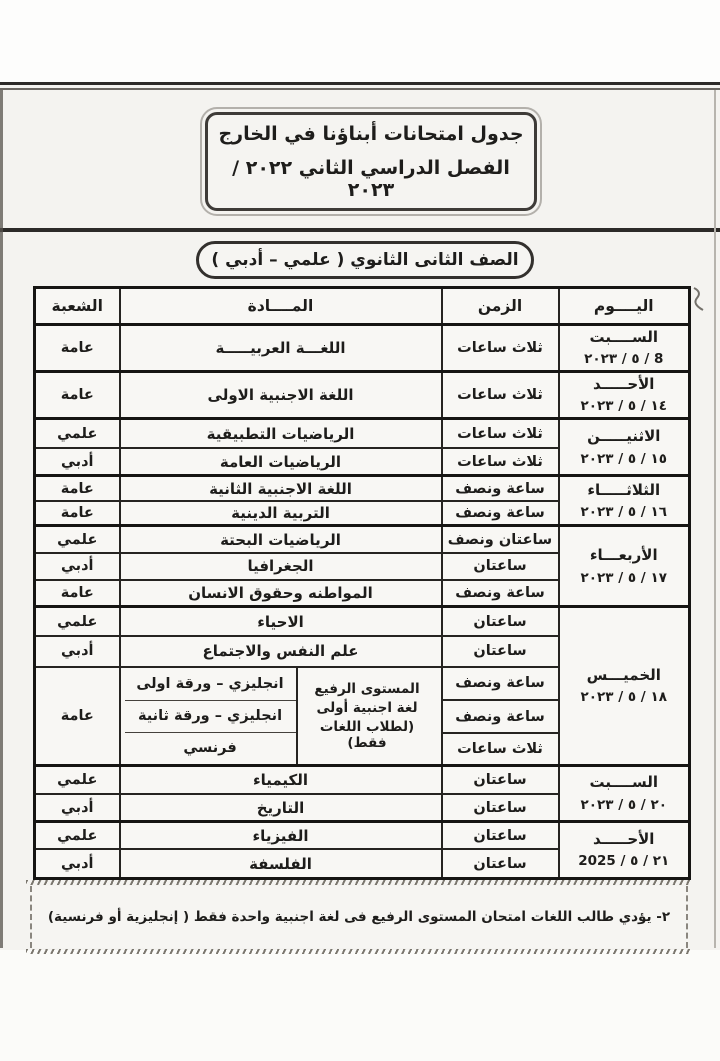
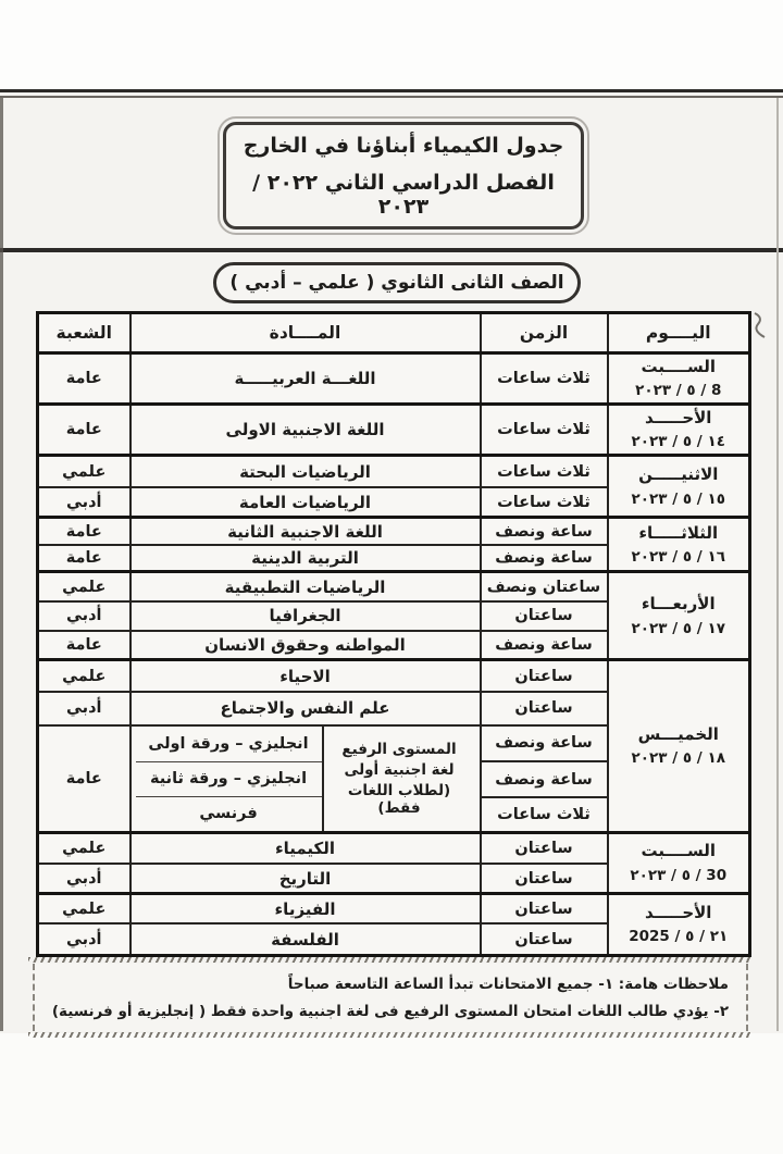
- جدول امتحانات أبناؤنا في الخارج
+ جدول الكيمياء أبناؤنا في الخارج
  الفصل الدراسي الثاني ٢٠٢٢ / ٢٠٢٣
  الصف الثانى الثانوي ( علمي – أدبي )
  اليــــوم	الزمن	المــــادة	الشعبة
  الســــبت 8 / ٥ / ٢٠٢٣	ثلاث ساعات	اللغـــة العربيـــــة	عامة
  الأحـــــد ١٤ / ٥ / ٢٠٢٣	ثلاث ساعات	اللغة الاجنبية الاولى	عامة
- الاثنيـــــن ١٥ / ٥ / ٢٠٢٣	ثلاث ساعات	الرياضيات التطبيقية	علمي
+ الاثنيـــــن ١٥ / ٥ / ٢٠٢٣	ثلاث ساعات	الرياضيات البحتة	علمي
  ثلاث ساعات	الرياضيات العامة	أدبي
  الثلاثـــــاء ١٦ / ٥ / ٢٠٢٣	ساعة ونصف	اللغة الاجنبية الثانية	عامة
  ساعة ونصف	التربية الدينية	عامة
- الأربعـــاء ١٧ / ٥ / ٢٠٢٣	ساعتان ونصف	الرياضيات البحتة	علمي
+ الأربعـــاء ١٧ / ٥ / ٢٠٢٣	ساعتان ونصف	الرياضيات التطبيقية	علمي
  ساعتان	الجغرافيا	أدبي
  ساعة ونصف	المواطنه وحقوق الانسان	عامة
  الخميـــس ١٨ / ٥ / ٢٠٢٣	ساعتان	الاحياء	علمي
  ساعتان	علم النفس والاجتماع	أدبي
  ساعة ونصف	المستوى الرفيع لغة اجنبية أولى (لطلاب اللغات فقط) انجليزي – ورقة اولى انجليزي – ورقة ثانية فرنسي	عامة
  ساعة ونصف
  ثلاث ساعات
- الســــبت ٢٠ / ٥ / ٢٠٢٣	ساعتان	الكيمياء	علمي
+ الســــبت 30 / ٥ / ٢٠٢٣	ساعتان	الكيمياء	علمي
  ساعتان	التاريخ	أدبي
  الأحـــــد ٢١ / ٥ / 2025	ساعتان	الفيزياء	علمي
  ساعتان	الفلسفة	أدبي
+ ملاحظات هامة: ١- جميع الامتحانات تبدأ الساعة التاسعة صباحاً
  ٢- يؤدي طالب اللغات امتحان المستوى الرفيع فى لغة اجنبية واحدة فقط ( إنجليزية أو فرنسية)
